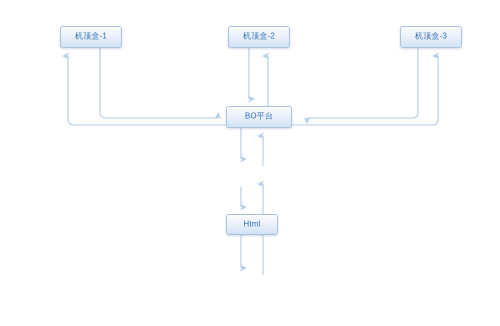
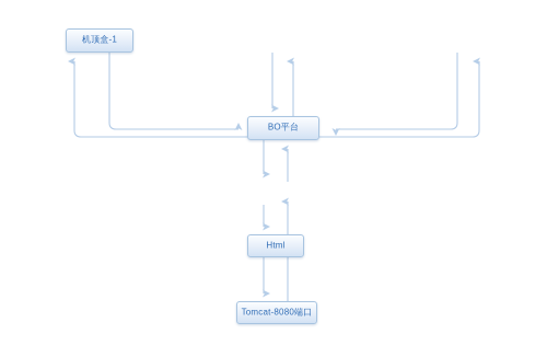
  机顶盒-1
- 机顶盒-2
- 机顶盒-3
  BO平台
  Html
+ Tomcat-8080端口
